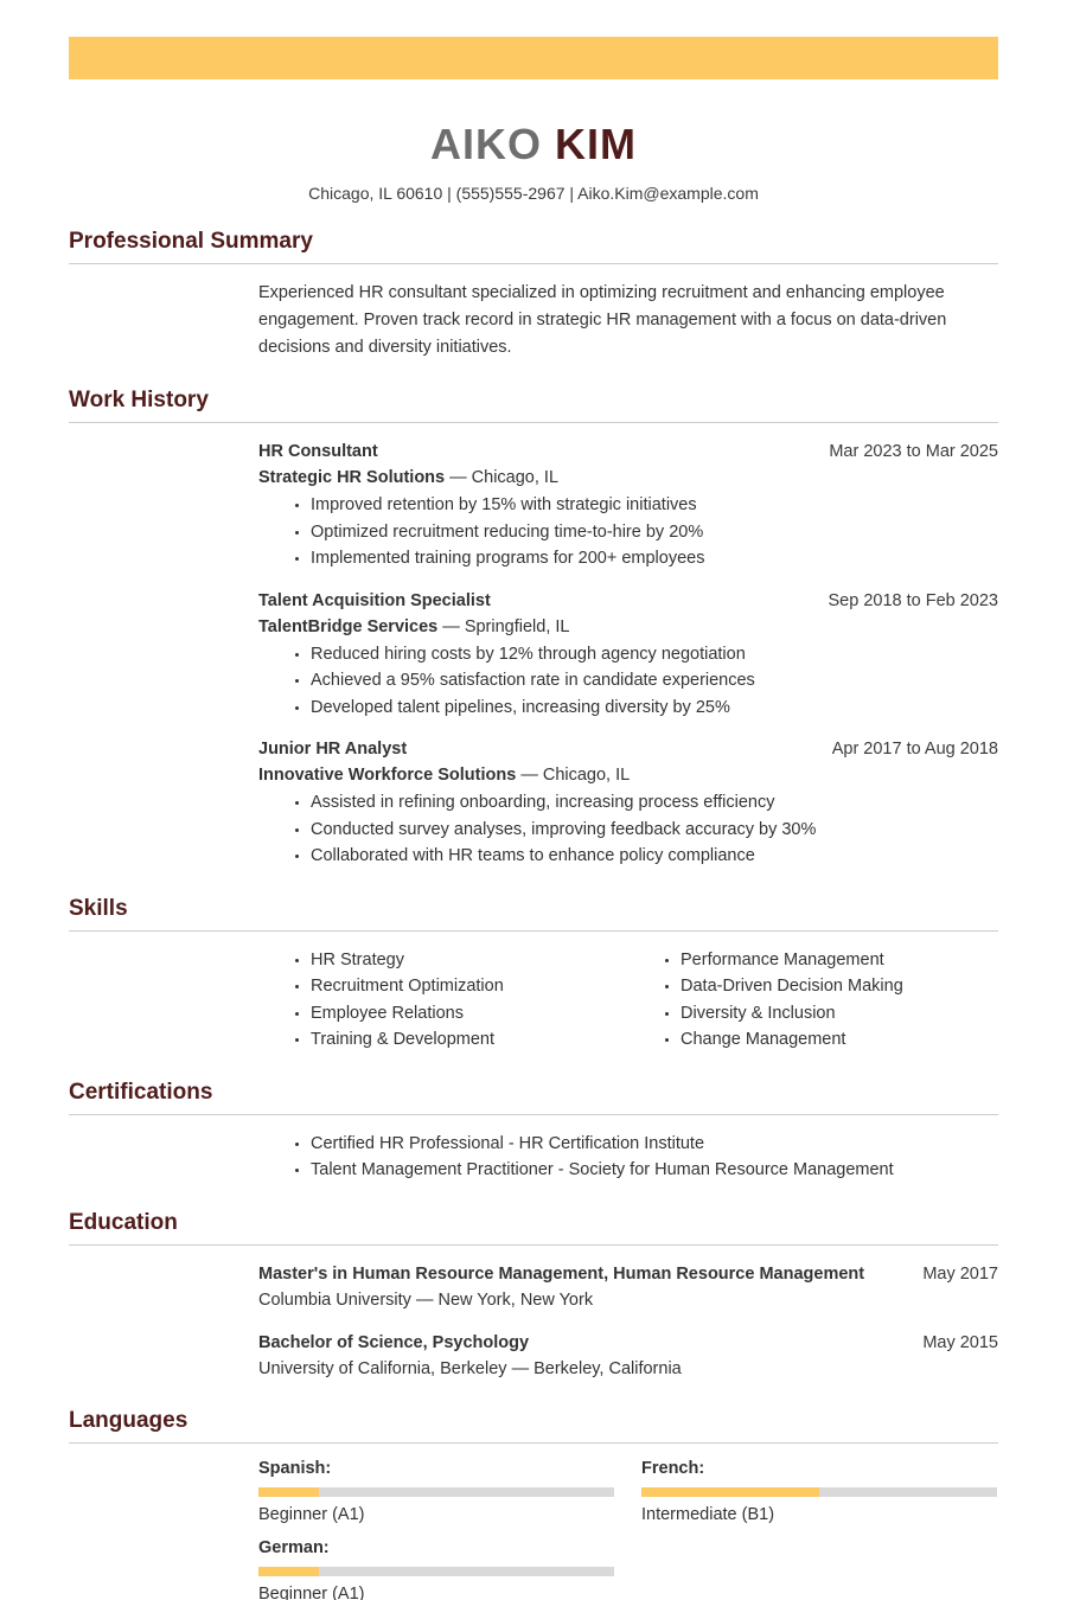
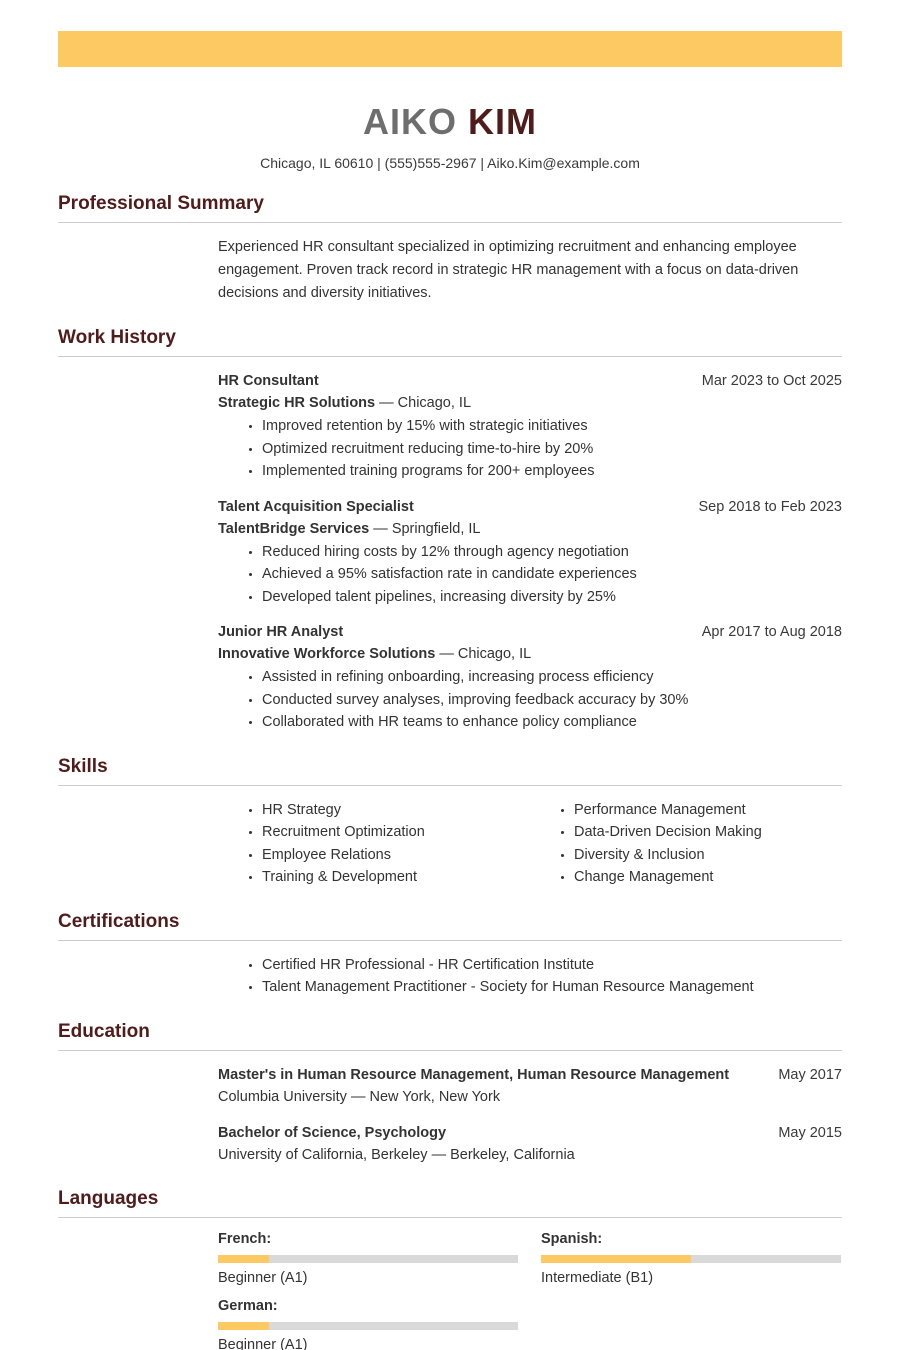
  AIKO KIM
  Chicago, IL 60610 | (555)555-2967 | Aiko.Kim@example.com
  Professional Summary
  Experienced HR consultant specialized in optimizing recruitment and enhancing employee engagement. Proven track record in strategic HR management with a focus on data-driven decisions and diversity initiatives.
  Work History
  HR Consultant
- Mar 2023 to Mar 2025
+ Mar 2023 to Oct 2025
  Strategic HR Solutions — Chicago, IL
  Improved retention by 15% with strategic initiatives
  Optimized recruitment reducing time-to-hire by 20%
  Implemented training programs for 200+ employees
  Talent Acquisition Specialist
  Sep 2018 to Feb 2023
  TalentBridge Services — Springfield, IL
  Reduced hiring costs by 12% through agency negotiation
  Achieved a 95% satisfaction rate in candidate experiences
  Developed talent pipelines, increasing diversity by 25%
  Junior HR Analyst
  Apr 2017 to Aug 2018
  Innovative Workforce Solutions — Chicago, IL
  Assisted in refining onboarding, increasing process efficiency
  Conducted survey analyses, improving feedback accuracy by 30%
  Collaborated with HR teams to enhance policy compliance
  Skills
  HR Strategy
  Recruitment Optimization
  Employee Relations
  Training & Development
  Performance Management
  Data-Driven Decision Making
  Diversity & Inclusion
  Change Management
  Certifications
  Certified HR Professional - HR Certification Institute
  Talent Management Practitioner - Society for Human Resource Management
  Education
  Master's in Human Resource Management, Human Resource Management
  May 2017
  Columbia University — New York, New York
  Bachelor of Science, Psychology
  May 2015
  University of California, Berkeley — Berkeley, California
  Languages
- Spanish:
+ French:
  Beginner (A1)
- French:
+ Spanish:
  Intermediate (B1)
  German:
  Beginner (A1)
